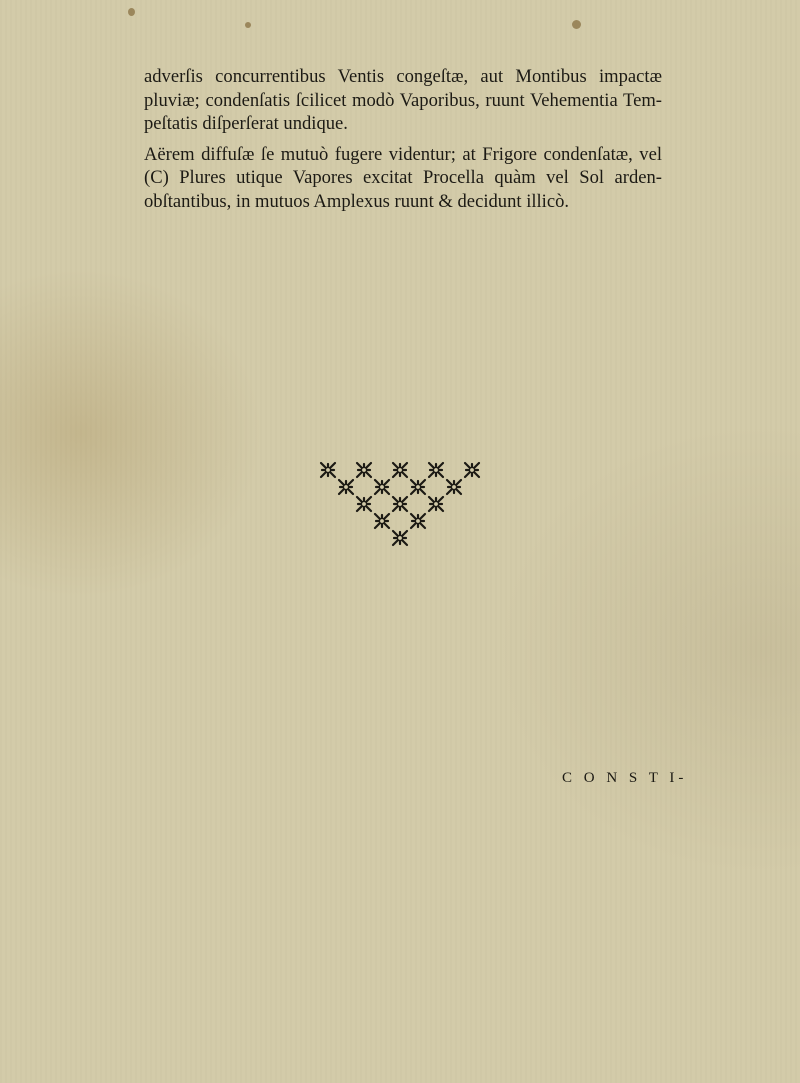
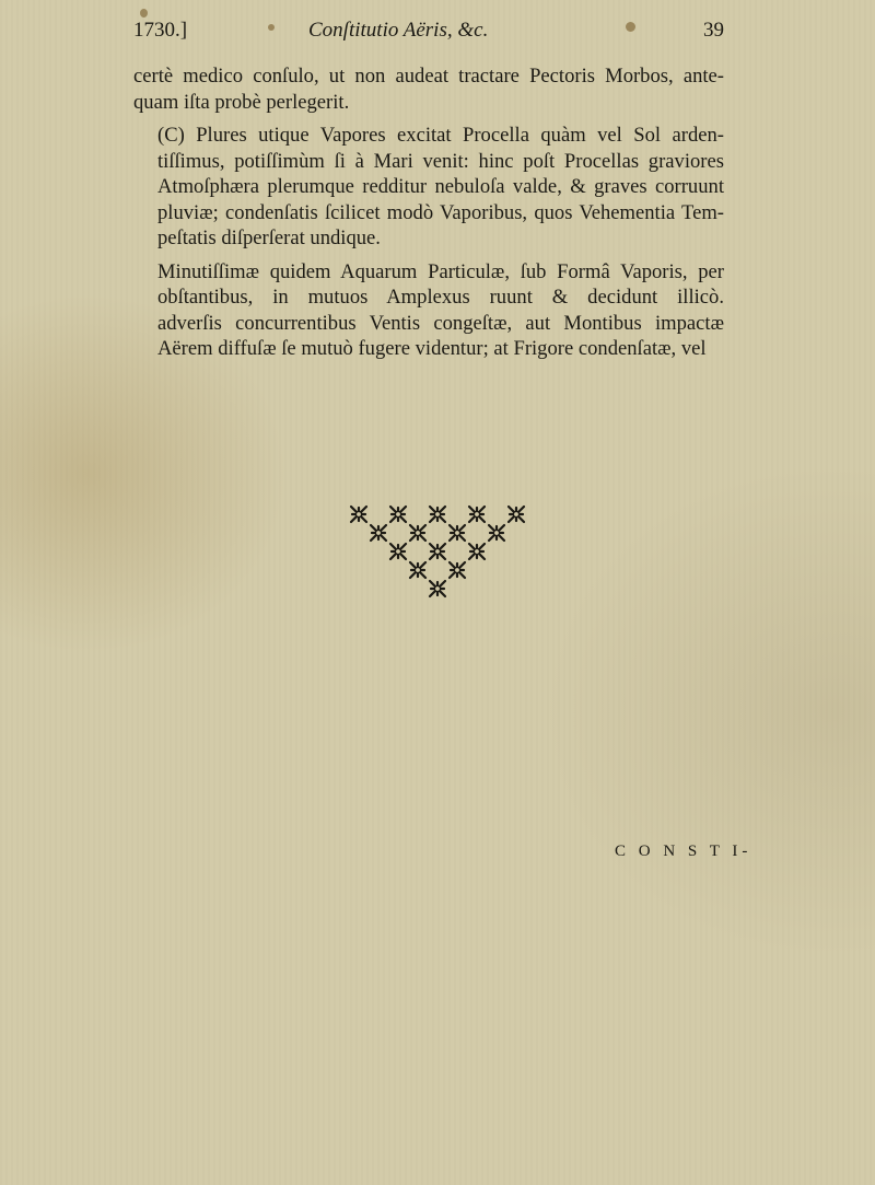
+ 1730.]
+ Conſtitutio Aëris, &c.
+ 39
+ certè medico conſulo, ut non audeat tractare Pectoris Morbos, ante-
+ quam iſta probè perlegerit.
- adverſis concurrentibus Ventis congeſtæ, aut Montibus impactæ
+ (C) Plures utique Vapores excitat Procella quàm vel Sol arden-
+ tiſſimus, potiſſimùm ſi à Mari venit: hinc poſt Procellas graviores
+ Atmoſphæra plerumque redditur nebuloſa valde, & graves corruunt
- pluviæ; condenſatis ſcilicet modò Vaporibus, ruunt Vehementia Tem-
+ pluviæ; condenſatis ſcilicet modò Vaporibus, quos Vehementia Tem-
  peſtatis diſperſerat undique.
+ Minutiſſimæ quidem Aquarum Particulæ, ſub Formâ Vaporis, per
- Aërem diffuſæ ſe mutuò fugere videntur; at Frigore condenſatæ, vel
+ obſtantibus, in mutuos Amplexus ruunt & decidunt illicò.
- (C) Plures utique Vapores excitat Procella quàm vel Sol arden-
+ adverſis concurrentibus Ventis congeſtæ, aut Montibus impactæ
- obſtantibus, in mutuos Amplexus ruunt & decidunt illicò.
+ Aërem diffuſæ ſe mutuò fugere videntur; at Frigore condenſatæ, vel
  C O N S T I-
